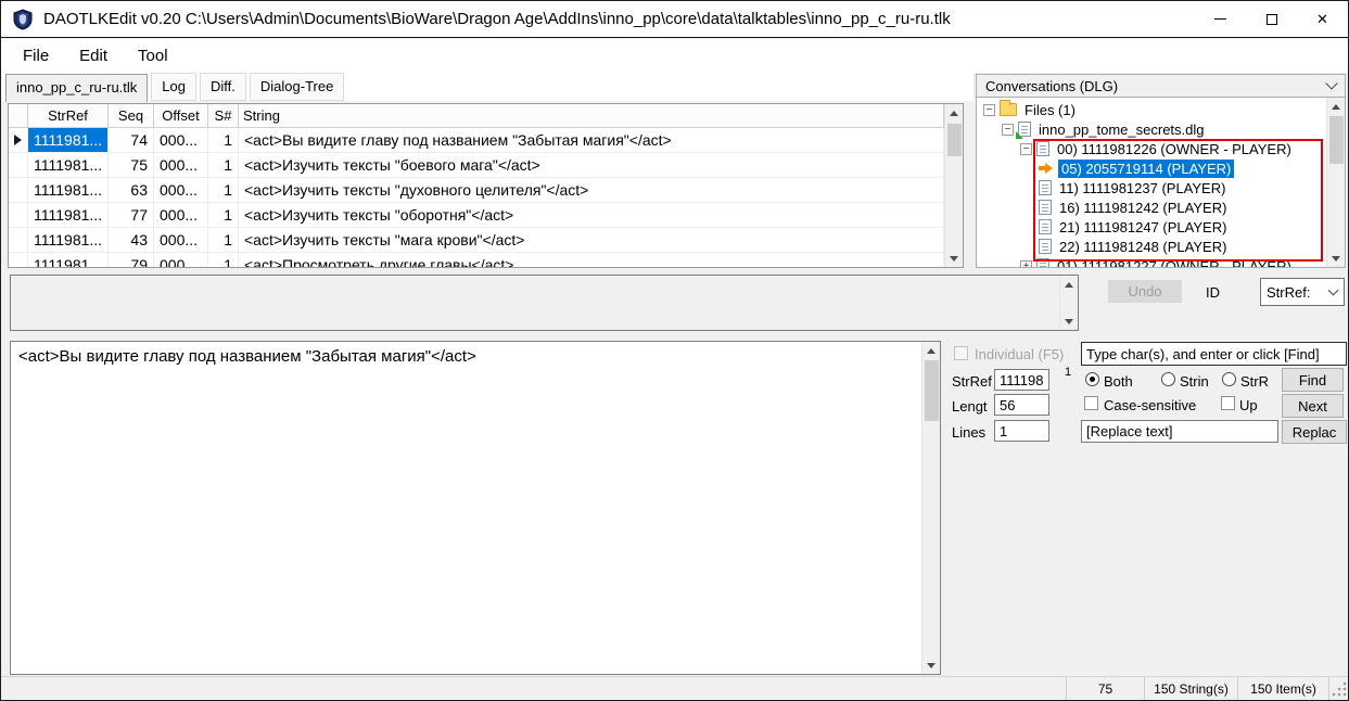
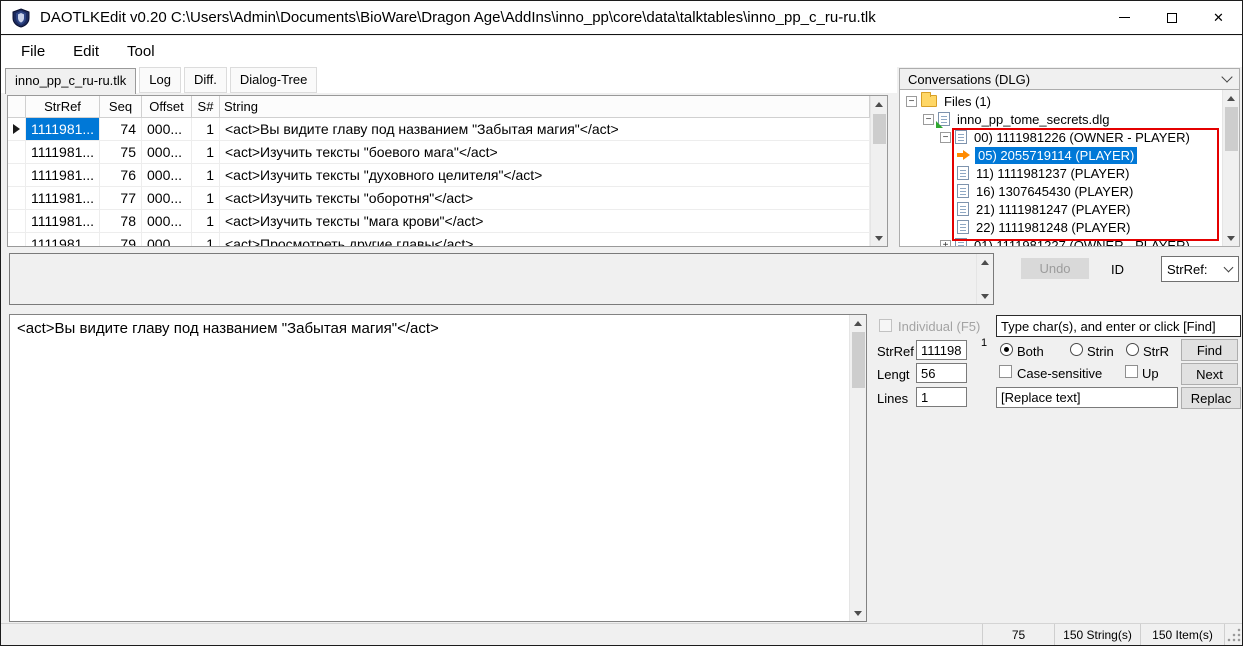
  DAOTLKEdit v0.20 C:\Users\Admin\Documents\BioWare\Dragon Age\AddIns\inno_pp\core\data\talktables\inno_pp_c_ru-ru.tlk
  ✕
  File
  Edit
  Tool
  inno_pp_c_ru-ru.tlk
  Log
  Diff.
  Dialog-Tree
  StrRef
  Seq
  Offset
  S#
  String
  1111981...
  74
  000...
  1
  <act>Вы видите главу под названием "Забытая магия"</act>
  1111981...
  75
  000...
  1
  <act>Изучить тексты "боевого мага"</act>
  1111981...
- 63
+ 76
  000...
  1
  <act>Изучить тексты "духовного целителя"</act>
  1111981...
  77
  000...
  1
  <act>Изучить тексты "оборотня"</act>
  1111981...
- 43
+ 78
  000...
  1
  <act>Изучить тексты "мага крови"</act>
  1111981
  79
  000
  1
  <act>Просмотреть другие главы</act>
  Conversations (DLG)
  −
  Files (1)
  −
  inno_pp_tome_secrets.dlg
  −
  00) 1111981226 (OWNER - PLAYER)
  05) 2055719114 (PLAYER)
  11) 1111981237 (PLAYER)
- 16) 1111981242 (PLAYER)
+ 16) 1307645430 (PLAYER)
  21) 1111981247 (PLAYER)
  22) 1111981248 (PLAYER)
  +
  01) 1111981227 (OWNER - PLAYER)
  Undo
  ID
  StrRef:
  <act>Вы видите главу под названием "Забытая магия"</act>
  Individual (F5)
  StrRef
  111198
  1
  Lengt
  56
  Lines
  1
  Type char(s), and enter or click [Find]
  Both
  Strin
  StrR
  Find
  Case-sensitive
  Up
  Next
  [Replace text]
  Replac
  75
  150 String(s)
  150 Item(s)
